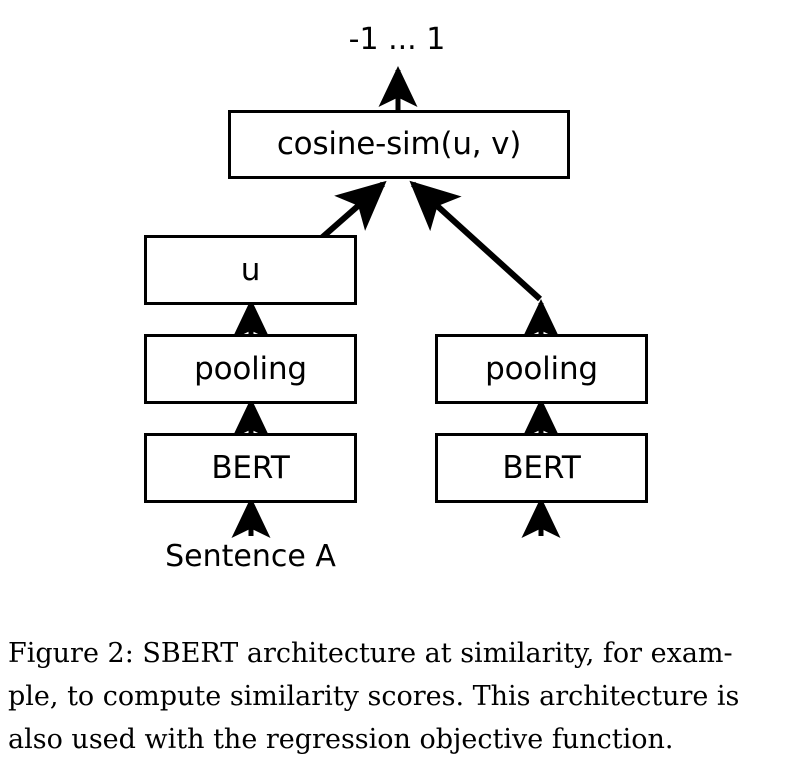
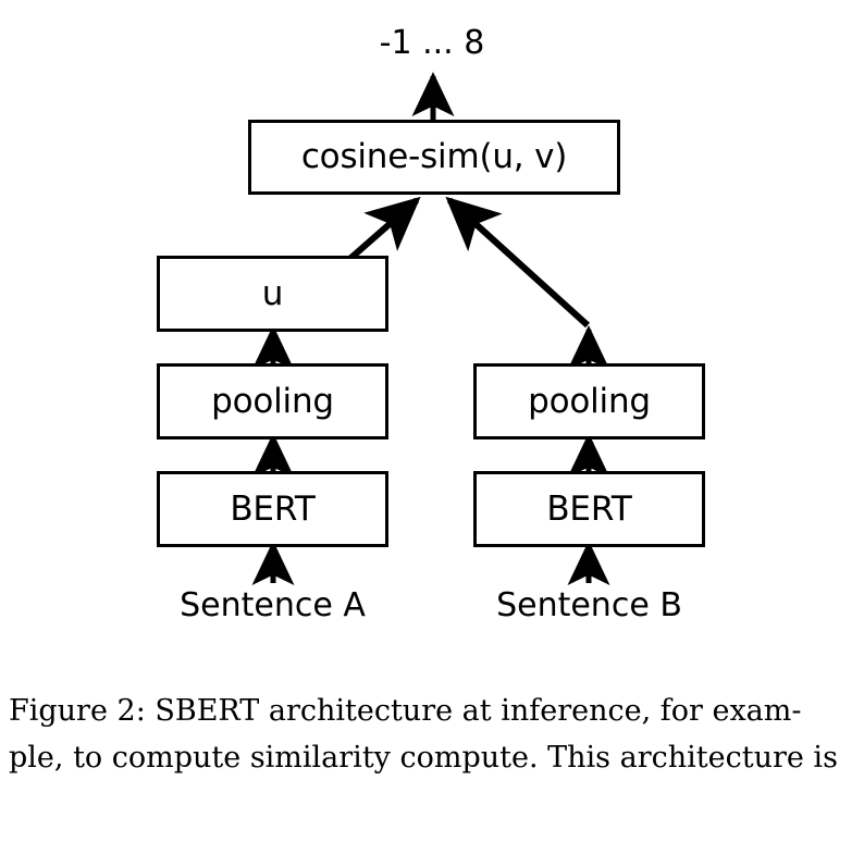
- -1 ... 1
+ -1 ... 8
  cosine-sim(u, v)
  u
  pooling
  pooling
  BERT
  BERT
  Sentence A
+ Sentence B
- Figure 2: SBERT architecture at similarity, for exam-
+ Figure 2: SBERT architecture at inference, for exam-
- ple, to compute similarity scores. This architecture is
+ ple, to compute similarity compute. This architecture is
- also used with the regression objective function.
